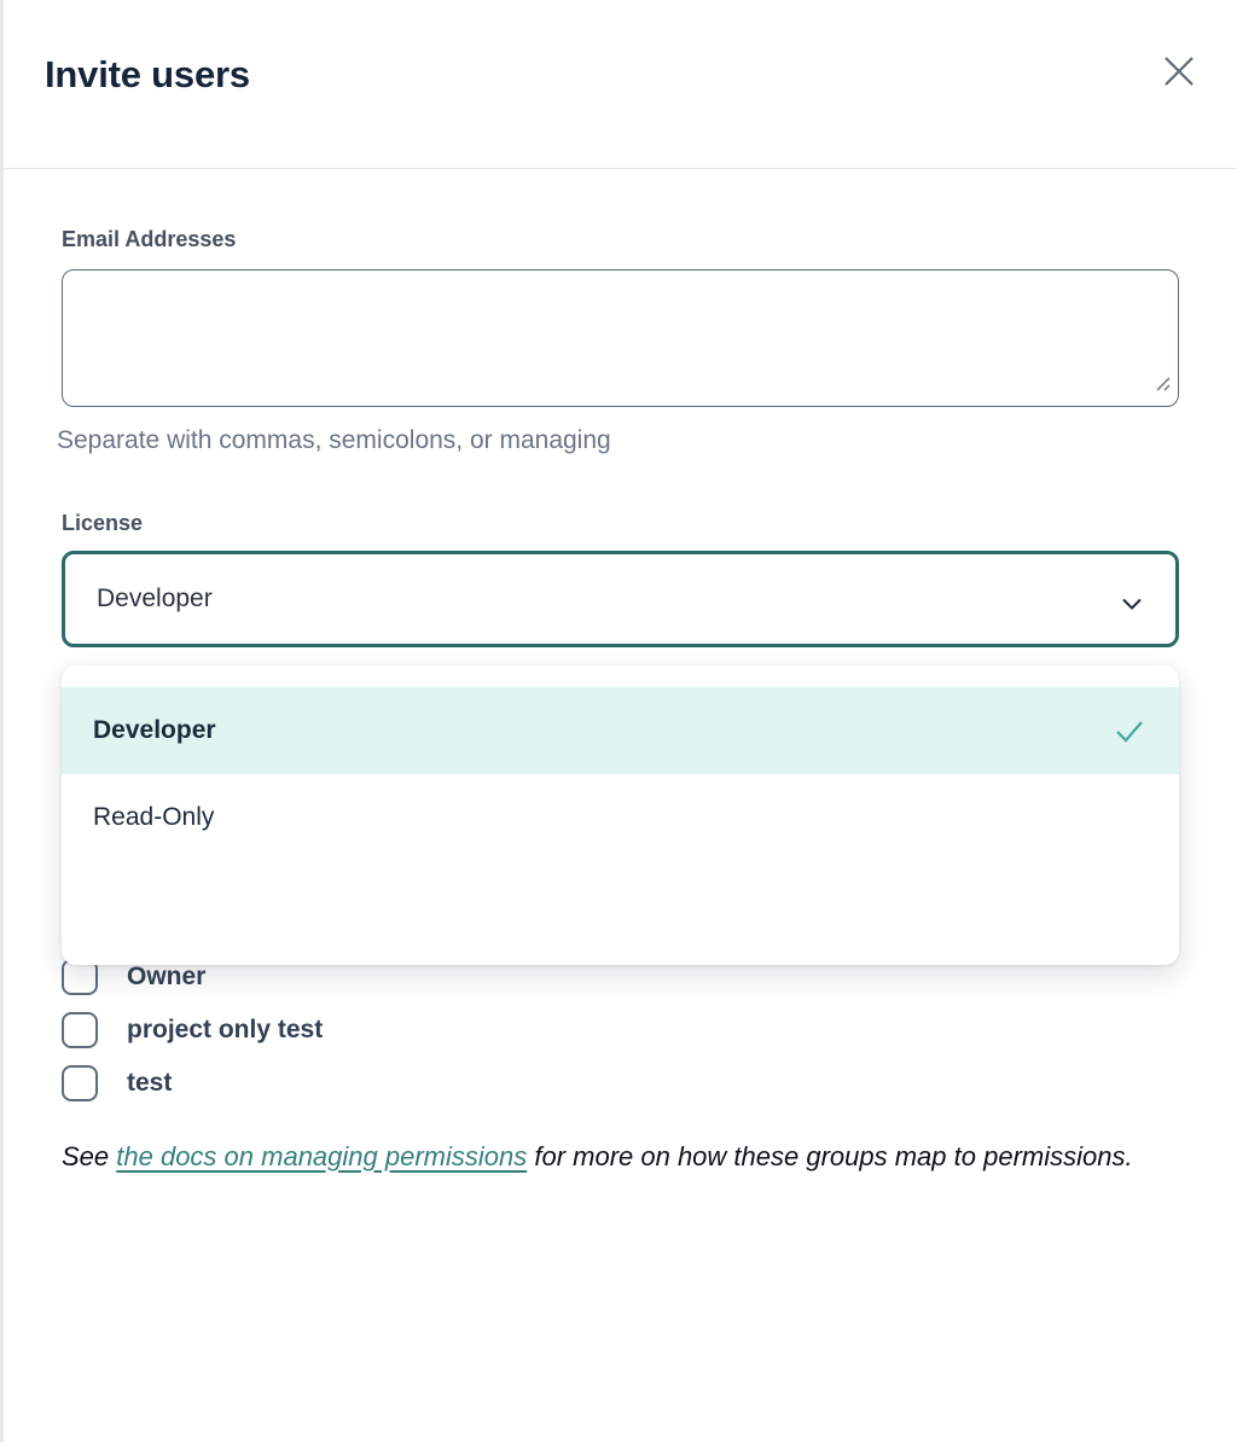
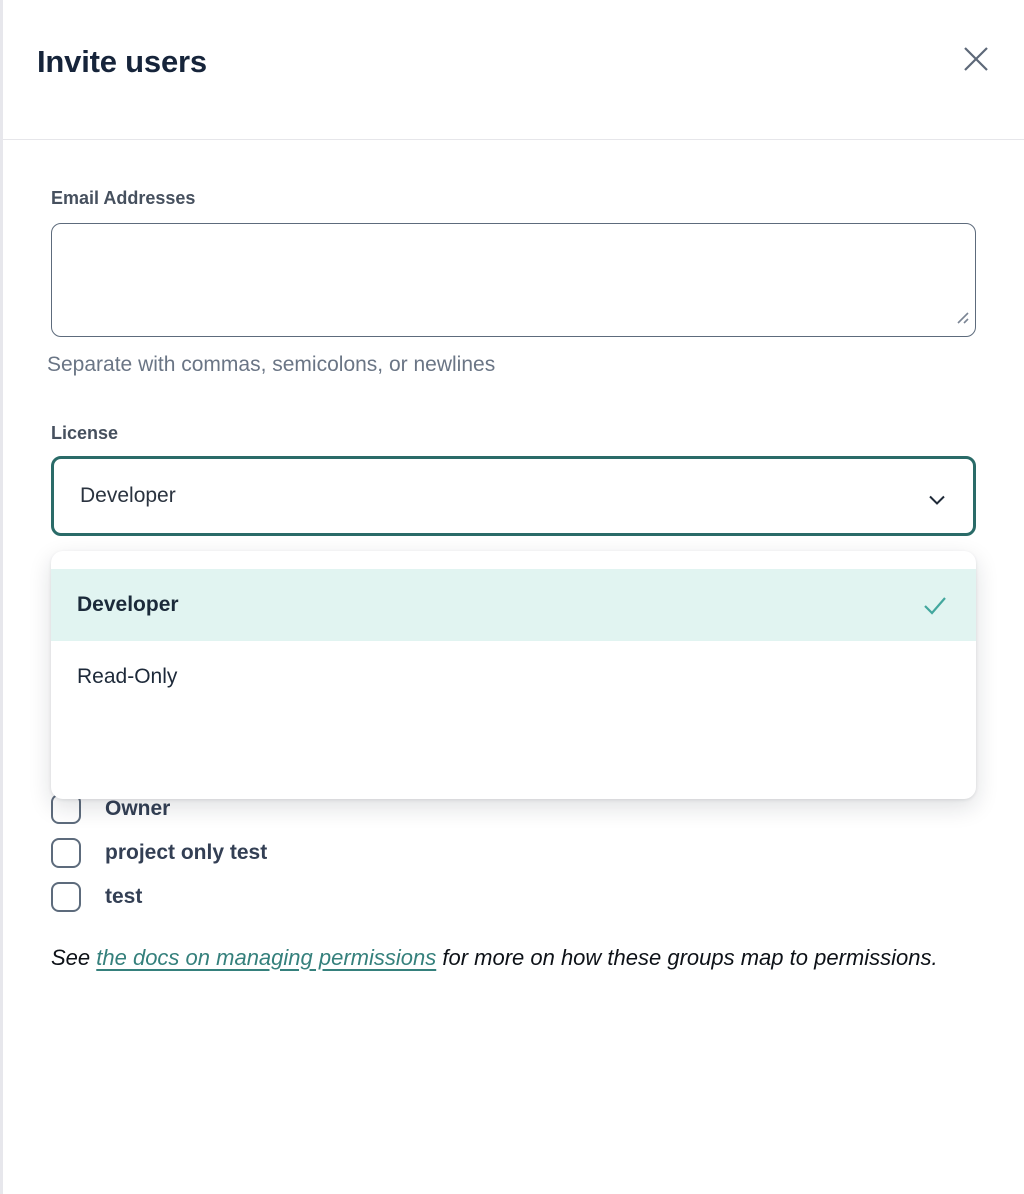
  Invite users
  Email Addresses
- Separate with commas, semicolons, or managing
+ Separate with commas, semicolons, or newlines
  License
  Developer
  Developer
  Read-Only
  Owner
  project only test
  test
  See the docs on managing permissions for more on how these groups map to permissions.
